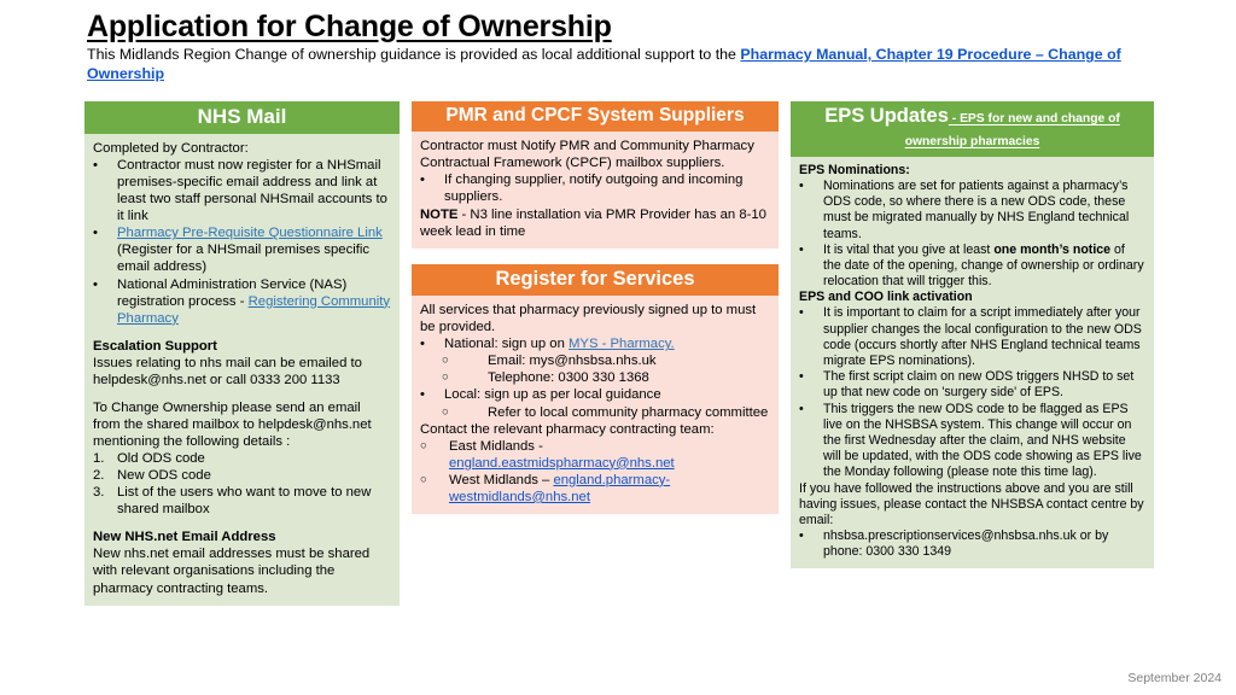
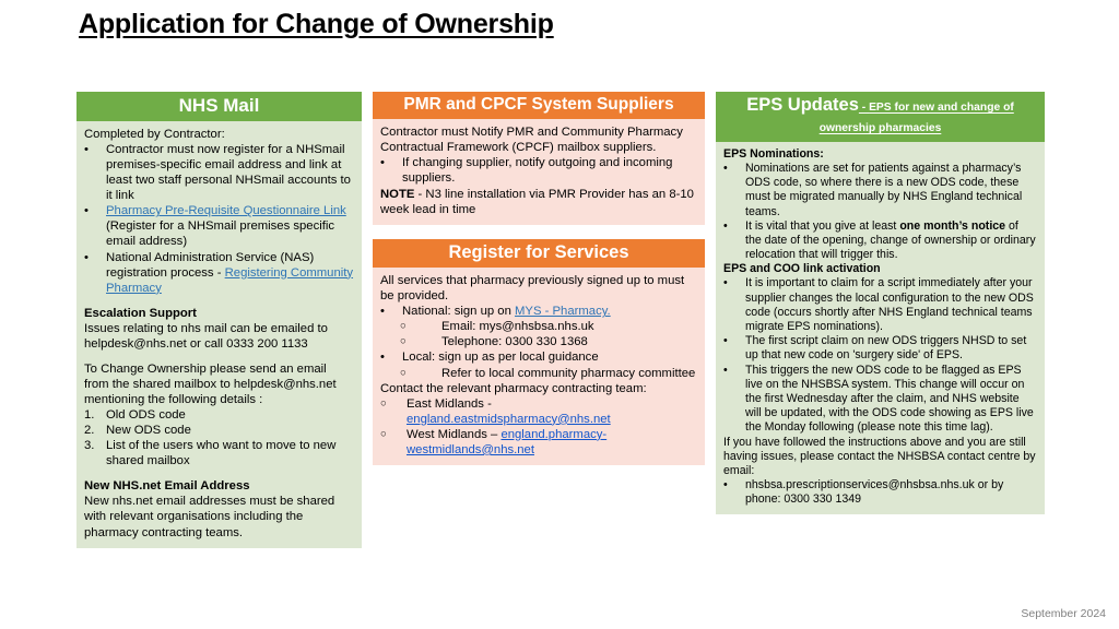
  Application for Change of Ownership
- This Midlands Region Change of ownership guidance is provided as local additional support to the Pharmacy Manual, Chapter 19 Procedure – Change of Ownership
  NHS Mail
  Completed by Contractor:
  Contractor must now register for a NHSmail premises-specific email address and link at least two staff personal NHSmail accounts to it link
  Pharmacy Pre-Requisite Questionnaire Link (Register for a NHSmail premises specific email address)
  National Administration Service (NAS) registration process - Registering Community Pharmacy
  Escalation Support
  Issues relating to nhs mail can be emailed to helpdesk@nhs.net or call 0333 200 1133
  To Change Ownership please send an email from the shared mailbox to helpdesk@nhs.net mentioning the following details :
  1.
  Old ODS code
  2.
  New ODS code
  3.
  List of the users who want to move to new shared mailbox
  New NHS.net Email Address
  New nhs.net email addresses must be shared with relevant organisations including the pharmacy contracting teams.
  PMR and CPCF System Suppliers
  Contractor must Notify PMR and Community Pharmacy Contractual Framework (CPCF) mailbox suppliers.
  If changing supplier, notify outgoing and incoming suppliers.
  NOTE - N3 line installation via PMR Provider has an 8-10 week lead in time
  Register for Services
  All services that pharmacy previously signed up to must be provided.
  National: sign up on MYS - Pharmacy.
  Email: mys@nhsbsa.nhs.uk
  Telephone: 0300 330 1368
  Local: sign up as per local guidance
  Refer to local community pharmacy committee
  Contact the relevant pharmacy contracting team:
  East Midlands - england.eastmidspharmacy@nhs.net
  West Midlands – england.pharmacy-westmidlands@nhs.net
  EPS Updates - EPS for new and change of ownership pharmacies
  EPS Nominations:
  Nominations are set for patients against a pharmacy’s ODS code, so where there is a new ODS code, these must be migrated manually by NHS England technical teams.
  It is vital that you give at least one month’s notice of the date of the opening, change of ownership or ordinary relocation that will trigger this.
  EPS and COO link activation
  It is important to claim for a script immediately after your supplier changes the local configuration to the new ODS code (occurs shortly after NHS England technical teams migrate EPS nominations).
  The first script claim on new ODS triggers NHSD to set up that new code on 'surgery side' of EPS.
  This triggers the new ODS code to be flagged as EPS live on the NHSBSA system. This change will occur on the first Wednesday after the claim, and NHS website will be updated, with the ODS code showing as EPS live the Monday following (please note this time lag).
  If you have followed the instructions above and you are still having issues, please contact the NHSBSA contact centre by email:
  nhsbsa.prescriptionservices@nhsbsa.nhs.uk or by phone: 0300 330 1349
  September 2024
